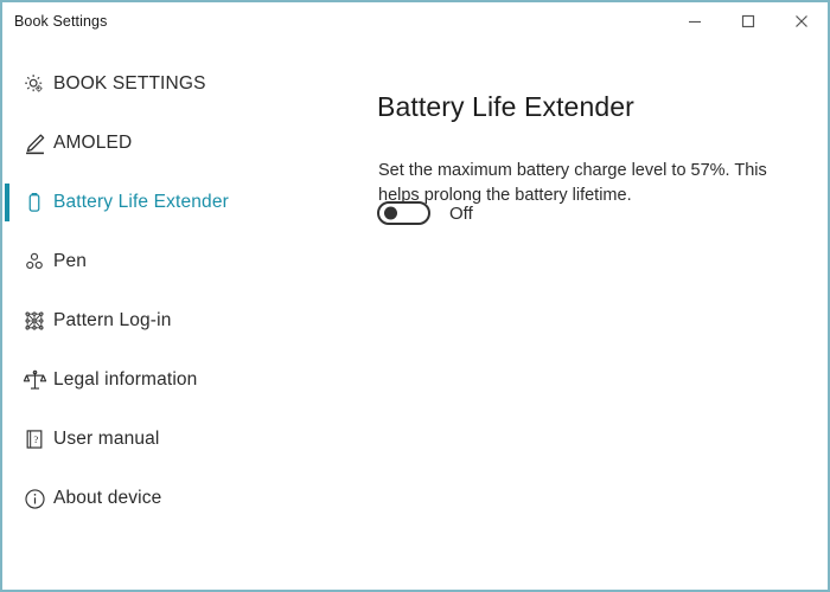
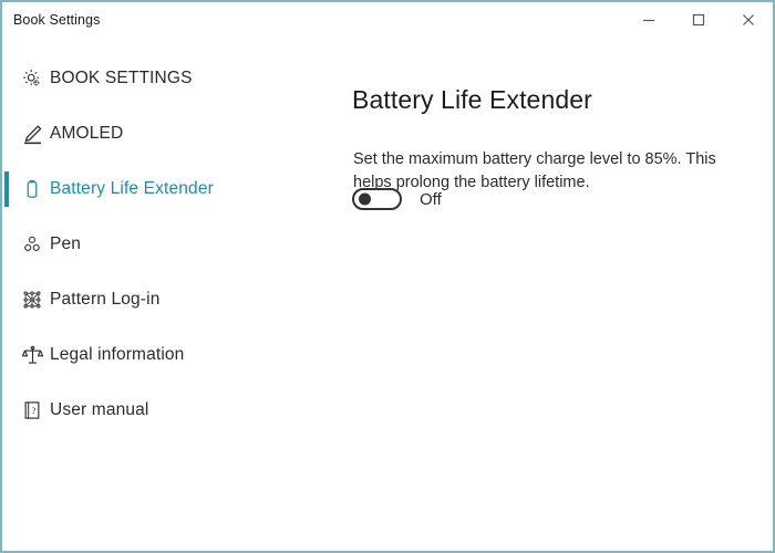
  Book Settings
  BOOK SETTINGS
  AMOLED
  Battery Life Extender
  Pen
  Pattern Log-in
  Legal information
  ?
  User manual
- About device
  Battery Life Extender
- Set the maximum battery charge level to 57%. This helps prolong the battery lifetime.
+ Set the maximum battery charge level to 85%. This helps prolong the battery lifetime.
  Off
